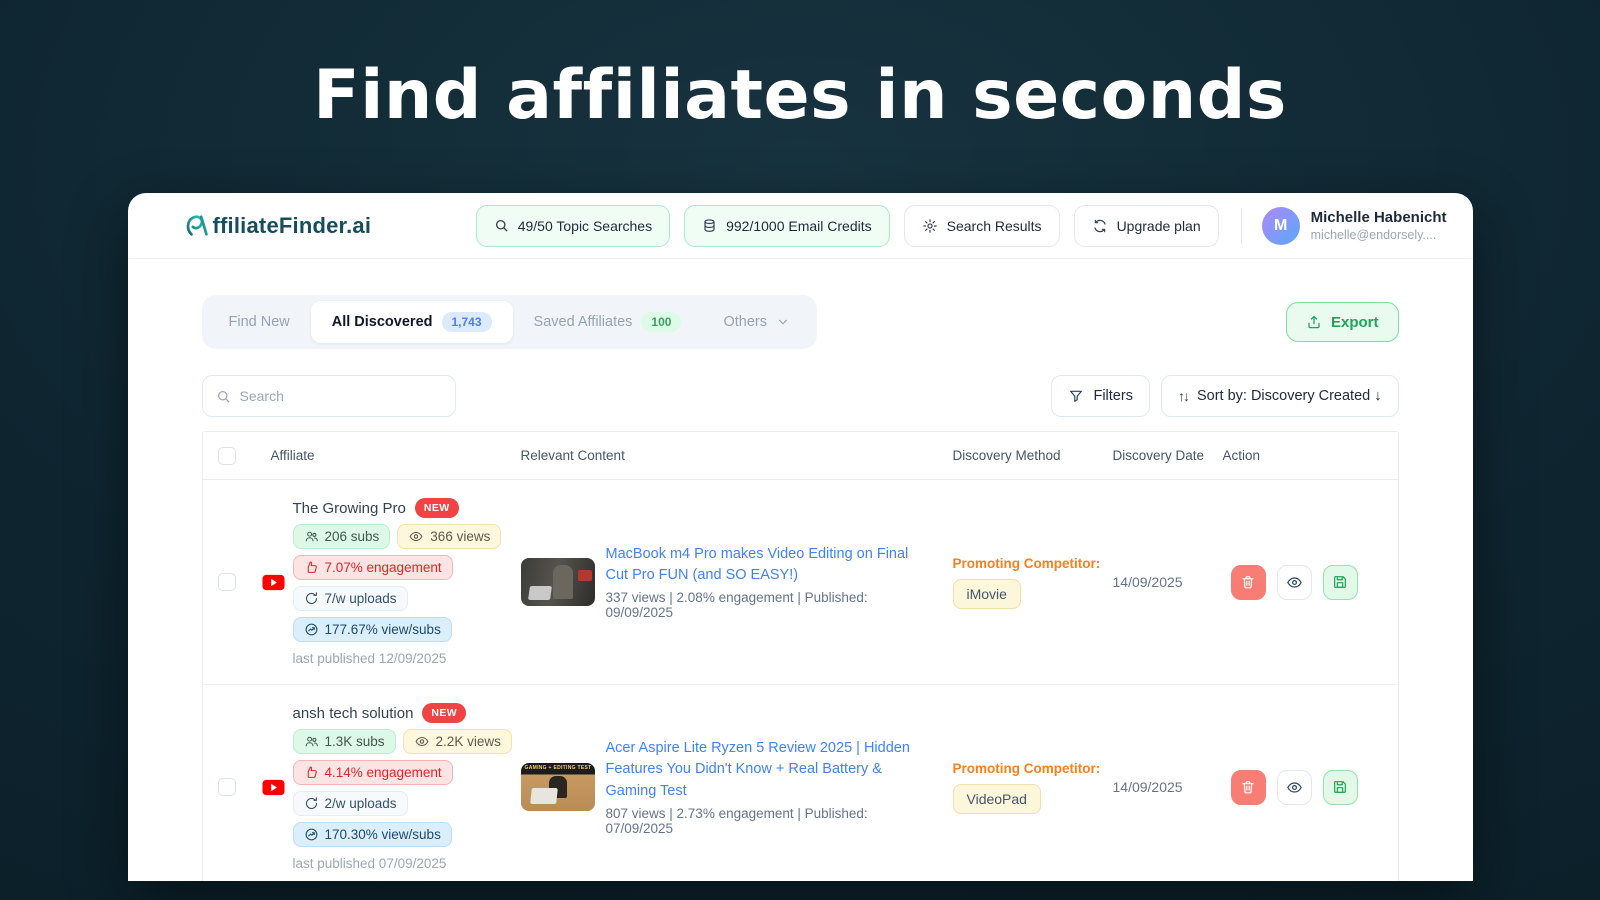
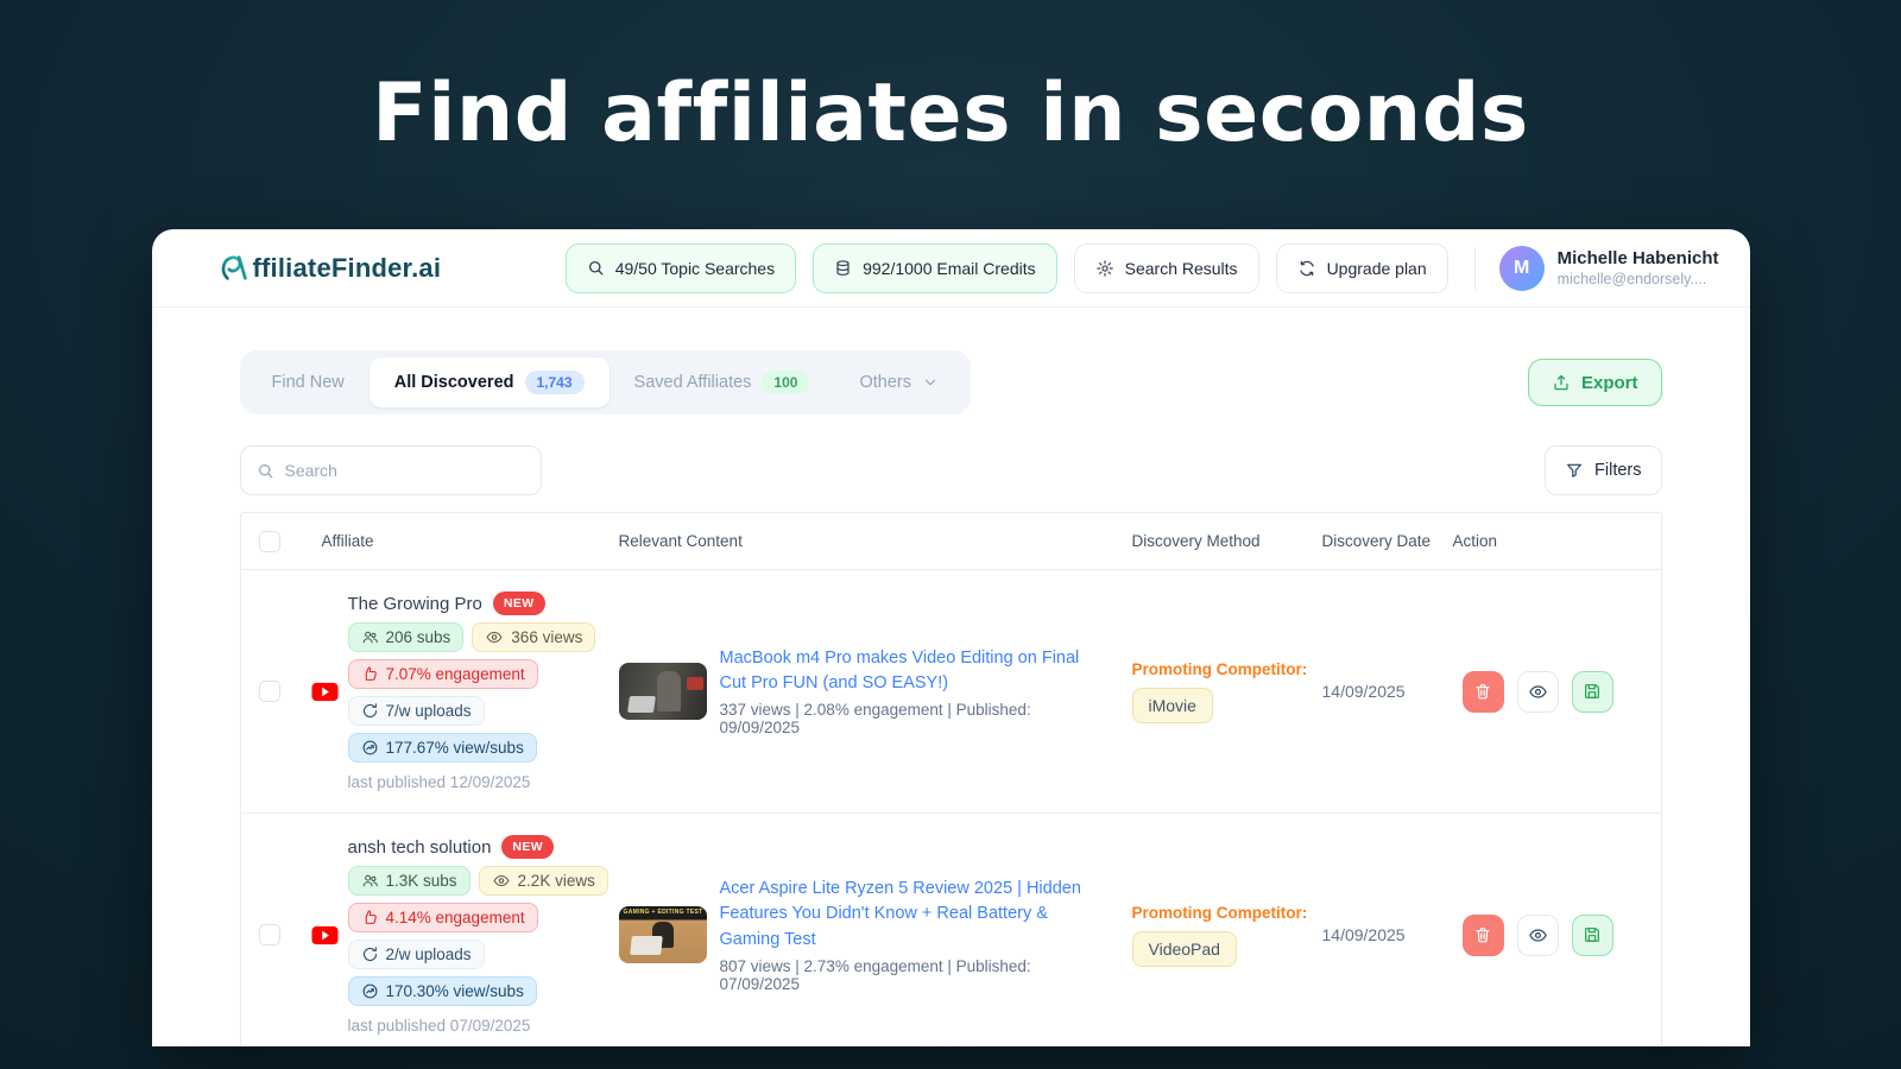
  Find affiliates in seconds
  ffiliateFinder.ai
  49/50 Topic Searches
  992/1000 Email Credits
  Search Results
  Upgrade plan
  M
  Michelle Habenicht
  michelle@endorsely....
  Find New
  All Discovered
  1,743
  Saved Affiliates
  100
  Others
  Export
  Search
  Filters
- ↑↓
- Sort by: Discovery Created ↓
  Affiliate
  Relevant Content
  Discovery Method
  Discovery Date
  Action
  The Growing Pro
  NEW
  206 subs
  366 views
  7.07% engagement
  7/w uploads
  177.67% view/subs
  last published 12/09/2025
  MacBook m4 Pro makes Video Editing on Final Cut Pro FUN (and SO EASY!)
  337 views | 2.08% engagement | Published: 09/09/2025
  Promoting Competitor:
  iMovie
  14/09/2025
  ansh tech solution
  NEW
  1.3K subs
  2.2K views
  4.14% engagement
  2/w uploads
  170.30% view/subs
  last published 07/09/2025
  Acer Aspire Lite Ryzen 5 Review 2025 | Hidden Features You Didn't Know + Real Battery & Gaming Test
  807 views | 2.73% engagement | Published: 07/09/2025
  Promoting Competitor:
  VideoPad
  14/09/2025
